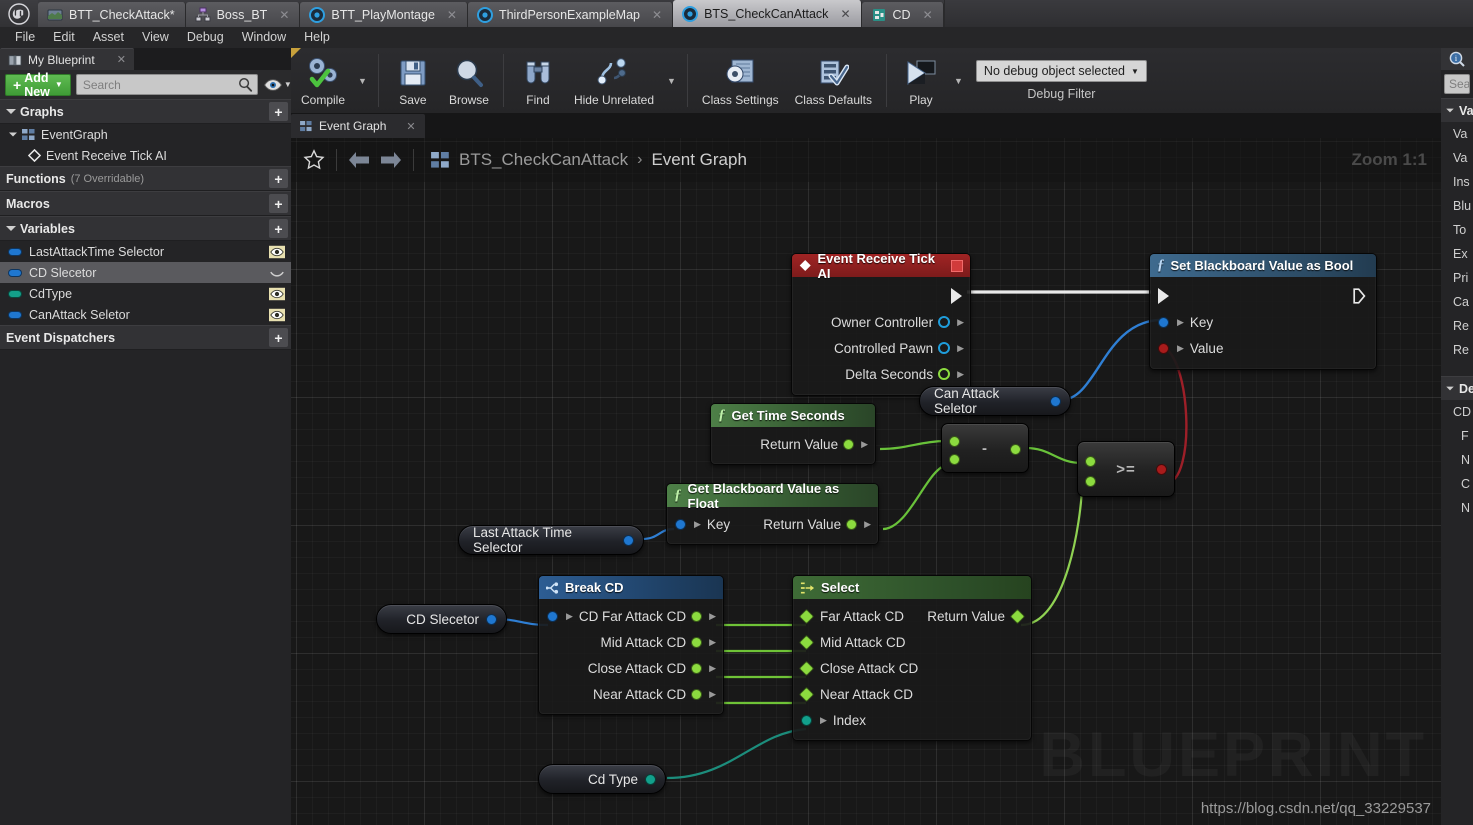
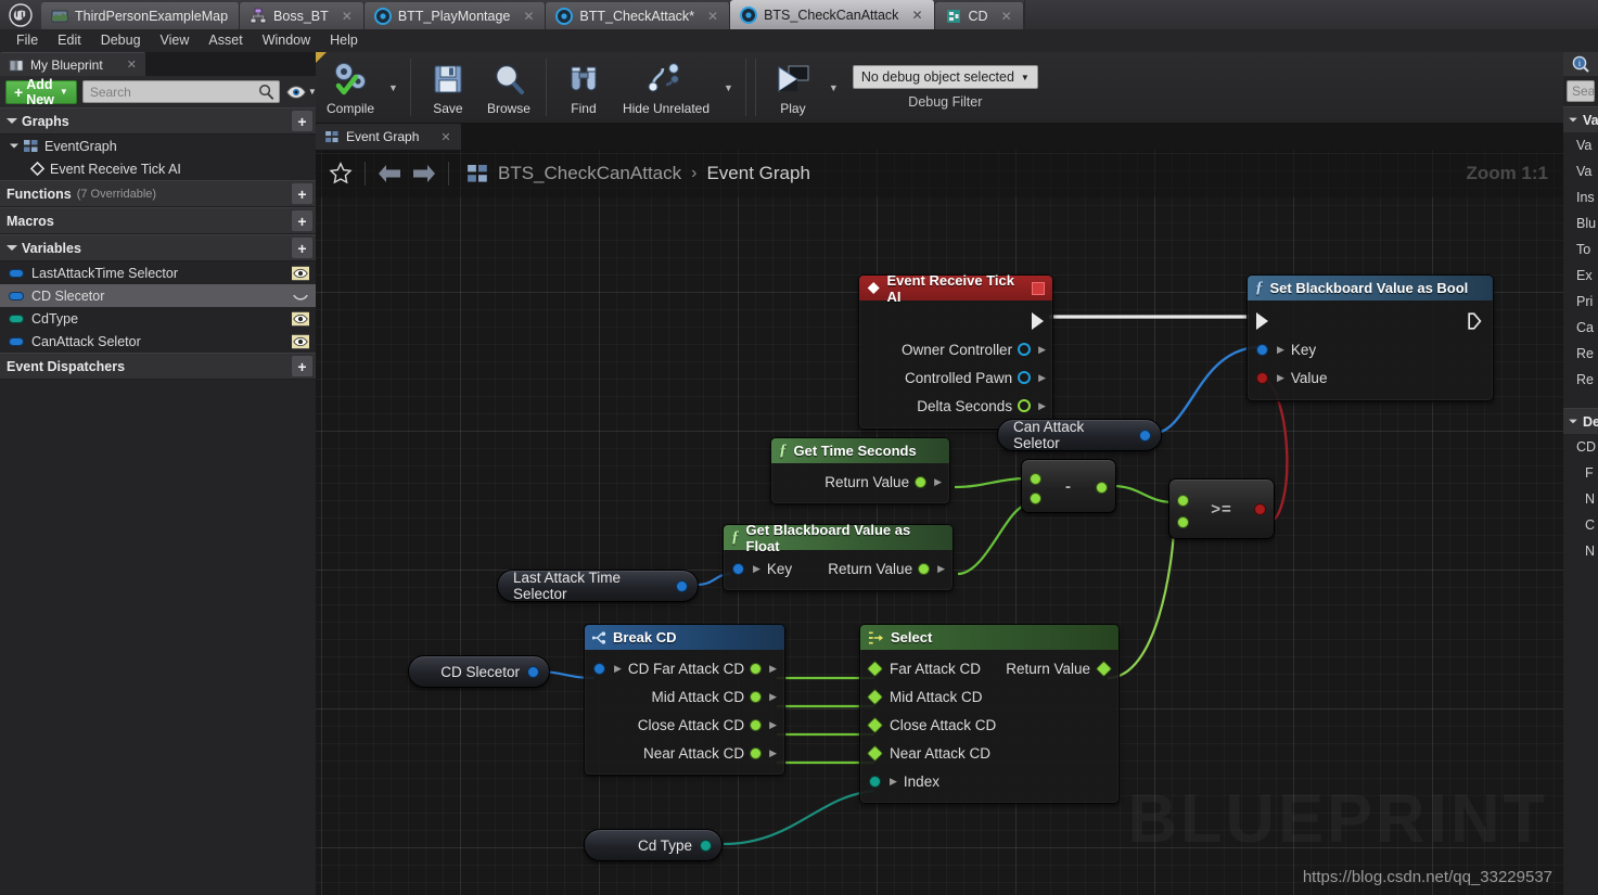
- BTT_CheckAttack*
+ ThirdPersonExampleMap
  Boss_BT
  ✕
  BTT_PlayMontage
  ✕
- ThirdPersonExampleMap
+ BTT_CheckAttack*
  ✕
  BTS_CheckCanAttack
  ✕
  CD
  ✕
  File
  Edit
- Asset
+ Debug
  View
- Debug
+ Asset
  Window
  Help
  My Blueprint
  ✕
  +
  Add New
  ▼
  Search
  ▼
  Graphs
  +
  EventGraph
  Event Receive Tick AI
  Functions
  (7 Overridable)
  +
  Macros
  +
  Variables
  +
  LastAttackTime Selector
  CD Slecetor
  CdType
  CanAttack Seletor
  Event Dispatchers
  +
  Compile
  ▼
  Save
  Browse
  Find
  Hide Unrelated
  ▼
- Class Settings
- Class Defaults
  Play
  ▼
  No debug object selected
  ▼
  Debug Filter
  Event Graph
  ✕
  Event Receive Tick AI
  Owner Controller
  ▶
  Controlled Pawn
  ▶
  Delta Seconds
  ▶
  ƒ
  Set Blackboard Value as Bool
  ▶
  Key
  ▶
  Value
  Can Attack Seletor
  ƒ
  Get Time Seconds
  Return Value
  ▶
  ƒ
  Get Blackboard Value as Float
  ▶
  Key
  Return Value
  ▶
  Last Attack Time Selector
  -
  >=
  CD Slecetor
  Break CD
  ▶
  CD
  Far Attack CD
  ▶
  Mid Attack CD
  ▶
  Close Attack CD
  ▶
  Near Attack CD
  ▶
  Select
  Far Attack CD
  Return Value
  Mid Attack CD
  Close Attack CD
  Near Attack CD
  ▶
  Index
  Cd Type
  BTS_CheckCanAttack
  ›
  Event Graph
  Zoom 1:1
  BLUEPRINT
  https://blog.csdn.net/qq_33229537
  i
  Sea
  Va
  Va
  Va
  Ins
  Blu
  To
  Ex
  Pri
  Ca
  Re
  Re
  De
  CD
  F
  N
  C
  N
